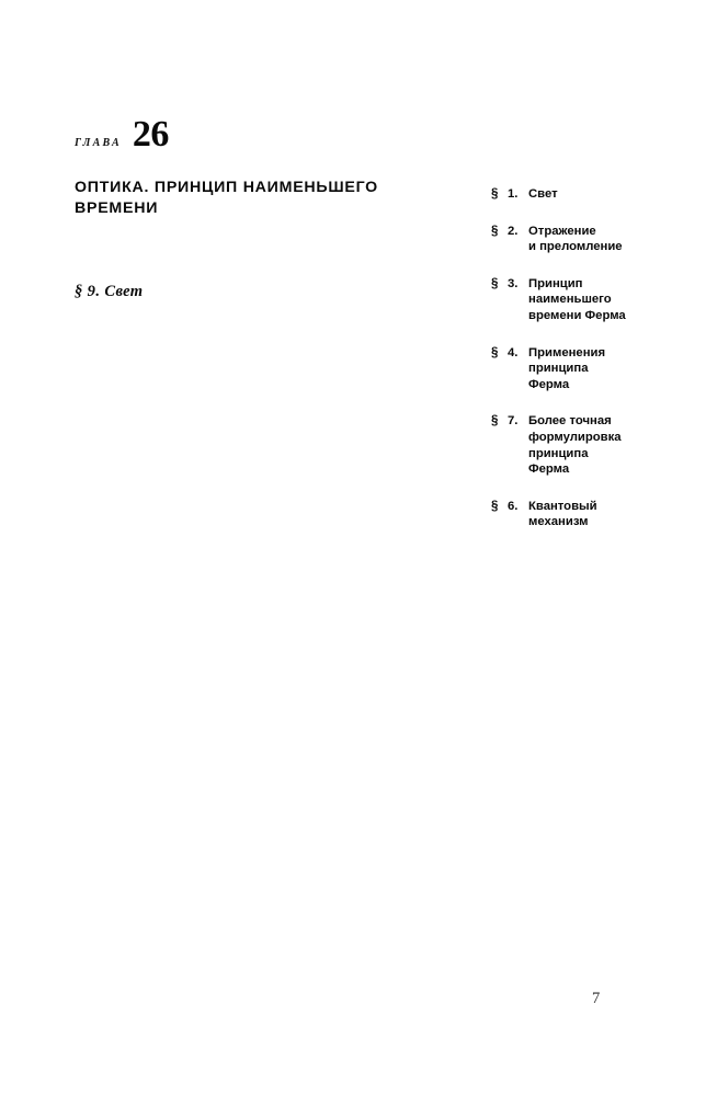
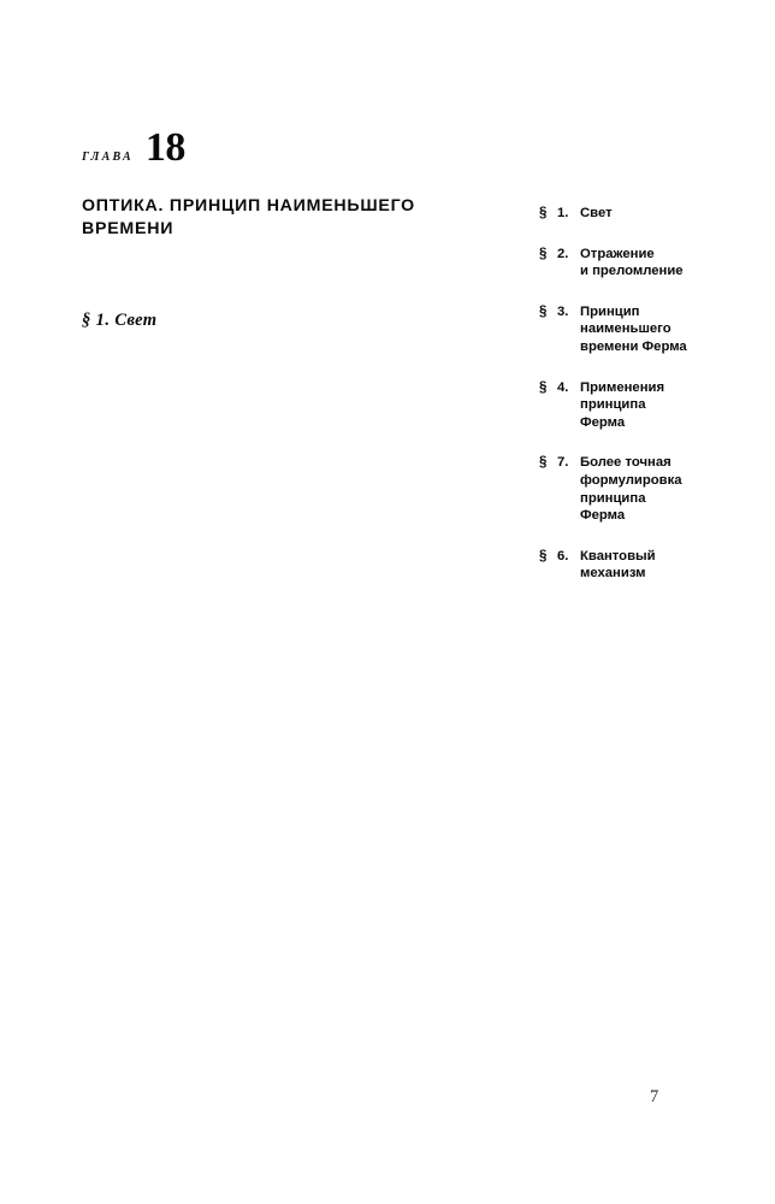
  глава
- 26
+ 18
  ОПТИКА. ПРИНЦИП НАИМЕНЬШЕГО ВРЕМЕНИ
- § 9. Свет
+ § 1. Свет
  §
  1.
  Свет
  §
  2.
  Отражение
  и преломление
  §
  3.
  Принцип
  наименьшего
  времени Ферма
  §
  4.
  Применения
  принципа
  Ферма
  §
  7.
  Более точная
  формулировка
  принципа
  Ферма
  §
  6.
  Квантовый
  механизм
  7
